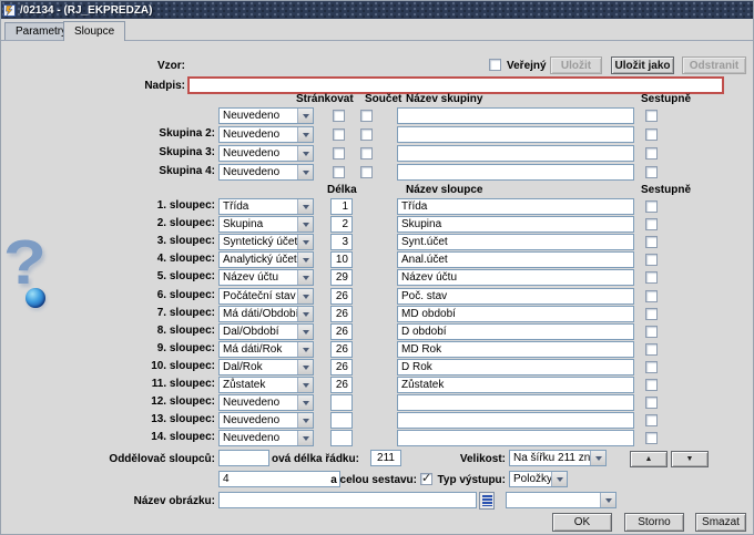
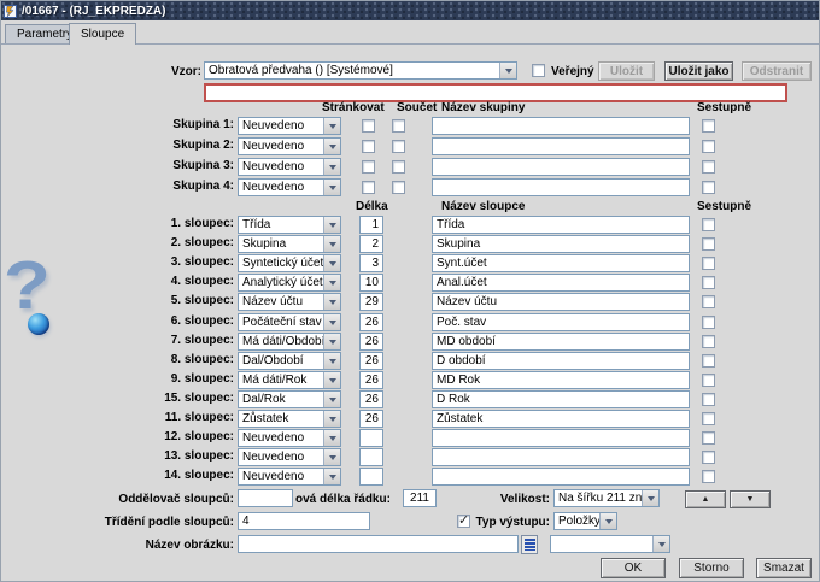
- /02134 - (RJ_EKPREDZA)
+ /01667 - (RJ_EKPREDZA)
  Parametr
  Sloupce
  Vzor:
+ Obratová předvaha () [Systémové]
  Veřejný
  Uložit
  Uložit jako
  Odstranit
- Nadpis:
  Stránkovat
  Součet
  Název skupiny
  Sestupně
+ Skupina 1:
  Neuvedeno
  Skupina 2:
  Neuvedeno
  Skupina 3:
  Neuvedeno
  Skupina 4:
  Neuvedeno
  Délka
  Název sloupce
  Sestupně
  1. sloupec:
  Třída
  1
  Třída
  2. sloupec:
  Skupina
  2
  Skupina
  3. sloupec:
  Syntetický účet
  3
  Synt.účet
  4. sloupec:
  Analytický účet
  10
  Anal.účet
  5. sloupec:
  Název účtu
  29
  Název účtu
  6. sloupec:
  Počáteční stav
  26
  Poč. stav
  7. sloupec:
  Má dáti/Obdob
  26
  MD období
  8. sloupec:
  Dal/Období
  26
  D období
  9. sloupec:
  Má dáti/Rok
  26
  MD Rok
- 10. sloupec:
+ 15. sloupec:
  Dal/Rok
  26
  D Rok
  11. sloupec:
  Zůstatek
  26
  Zůstatek
  12. sloupec:
  Neuvedeno
  13. sloupec:
  Neuvedeno
  14. sloupec:
  Neuvedeno
  Oddělovač sloupců:
  ová délka řádku:
  211
  Velikost:
  Na šířku 211 zn
+ Třídění podle sloupců:
  4
- a celou sestavu:
  ✓
  Typ výstupu:
  Položky
  Název obrázku:
  OK
  Storno
  Smazat
  ?
